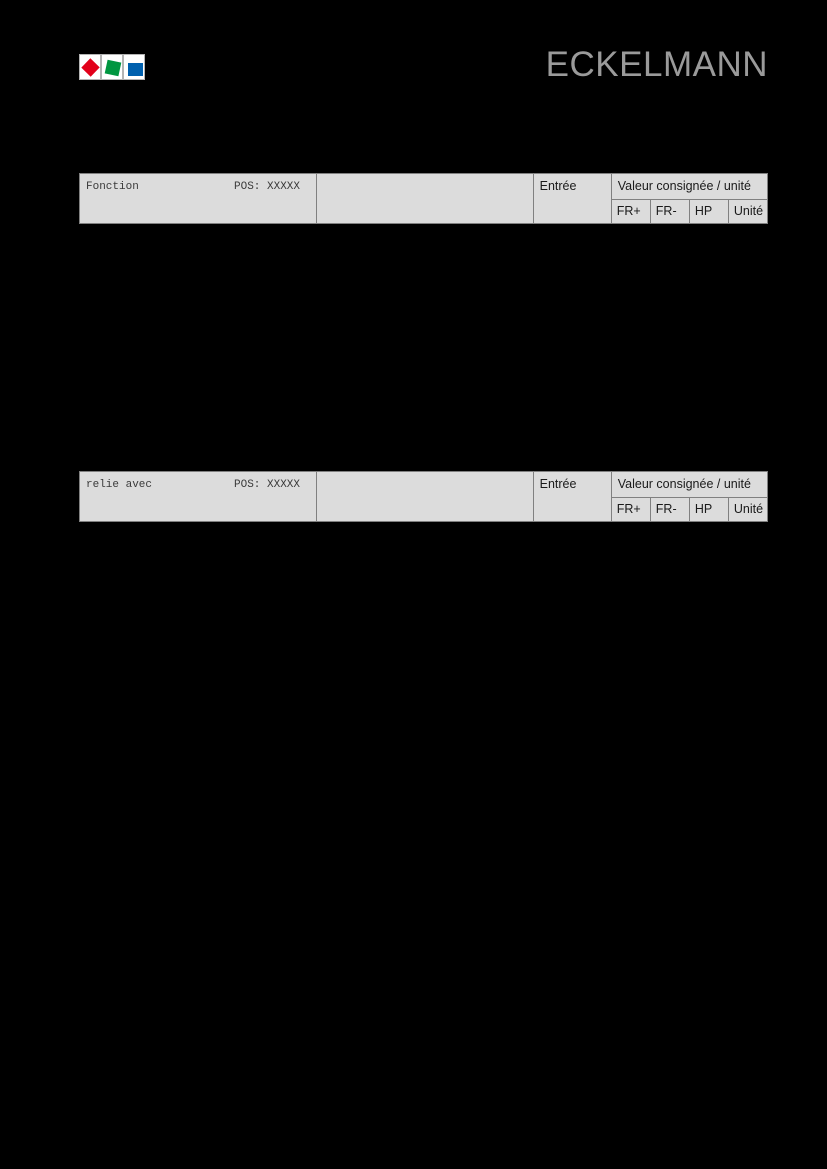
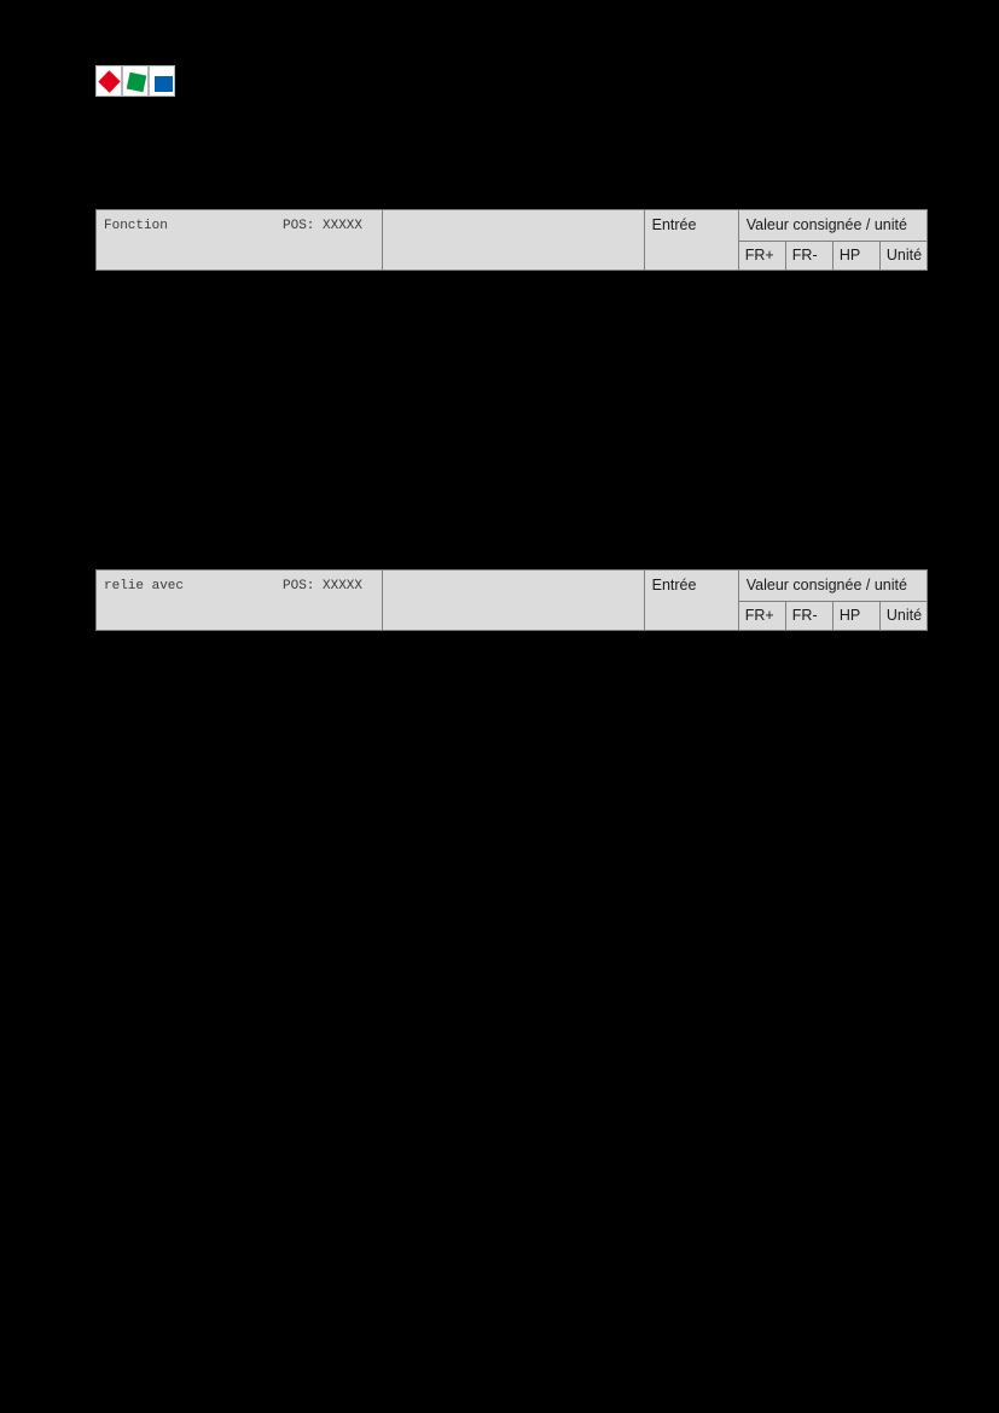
- ECKELMANN
  Fonction POS: XXXXX		Entrée	Valeur consignée / unité
  FR+	FR-	HP	Unité
  relie avec POS: XXXXX		Entrée	Valeur consignée / unité
  FR+	FR-	HP	Unité
